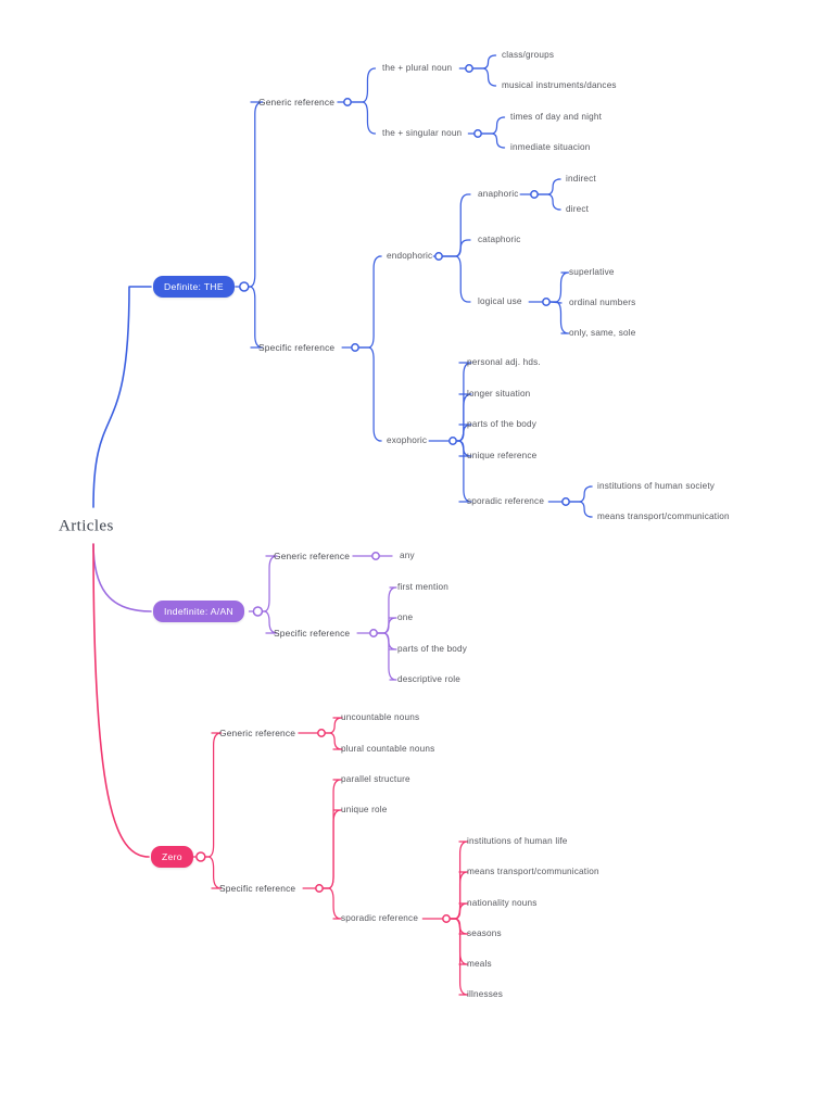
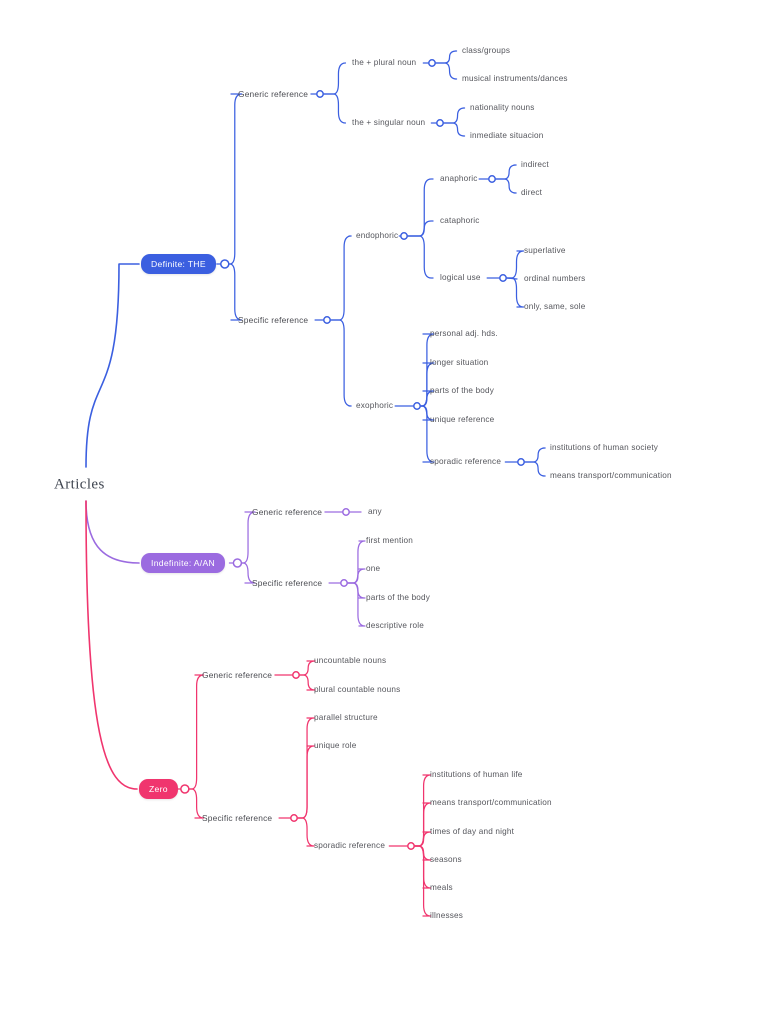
  Articles
  Definite: THE
  Generic reference
  the + plural noun
  class/groups
  musical instruments/dances
  the + singular noun
- times of day and night
+ nationality nouns
  inmediate situacion
  Specific reference
  endophoric
  anaphoric
  indirect
  direct
  cataphoric
  logical use
  superlative
  ordinal numbers
  only, same, sole
  exophoric
  personal adj. hds.
  longer situation
  parts of the body
  unique reference
  sporadic reference
  institutions of human society
  means transport/communication
  Indefinite: A/AN
  Generic reference
  any
  Specific reference
  first mention
  one
  parts of the body
  descriptive role
  Zero
  Generic reference
  uncountable nouns
  plural countable nouns
  Specific reference
  parallel structure
  unique role
  sporadic reference
  institutions of human life
  means transport/communication
- nationality nouns
+ times of day and night
  seasons
  meals
  illnesses
